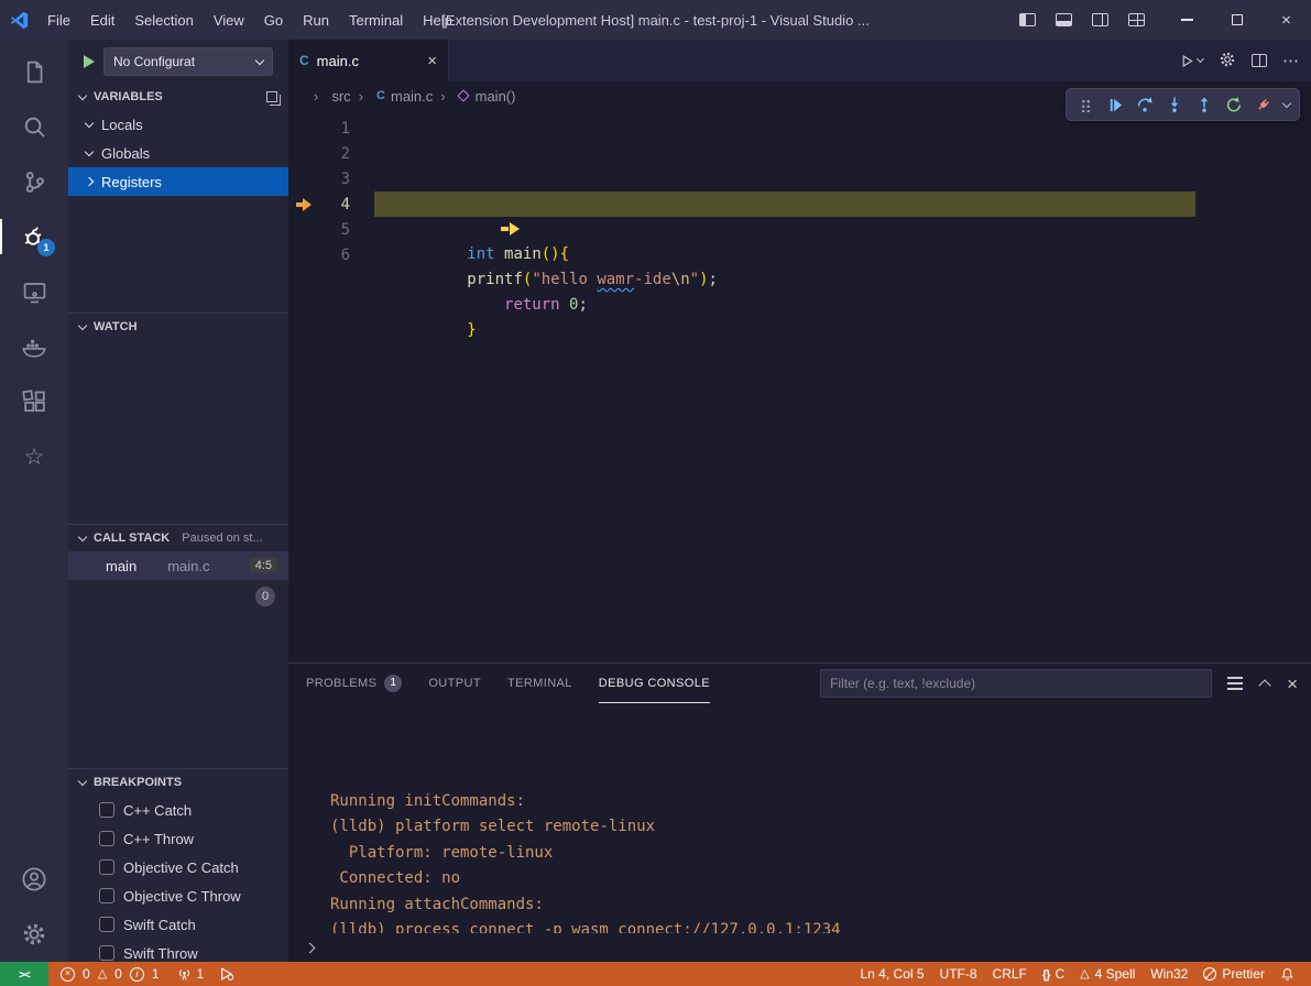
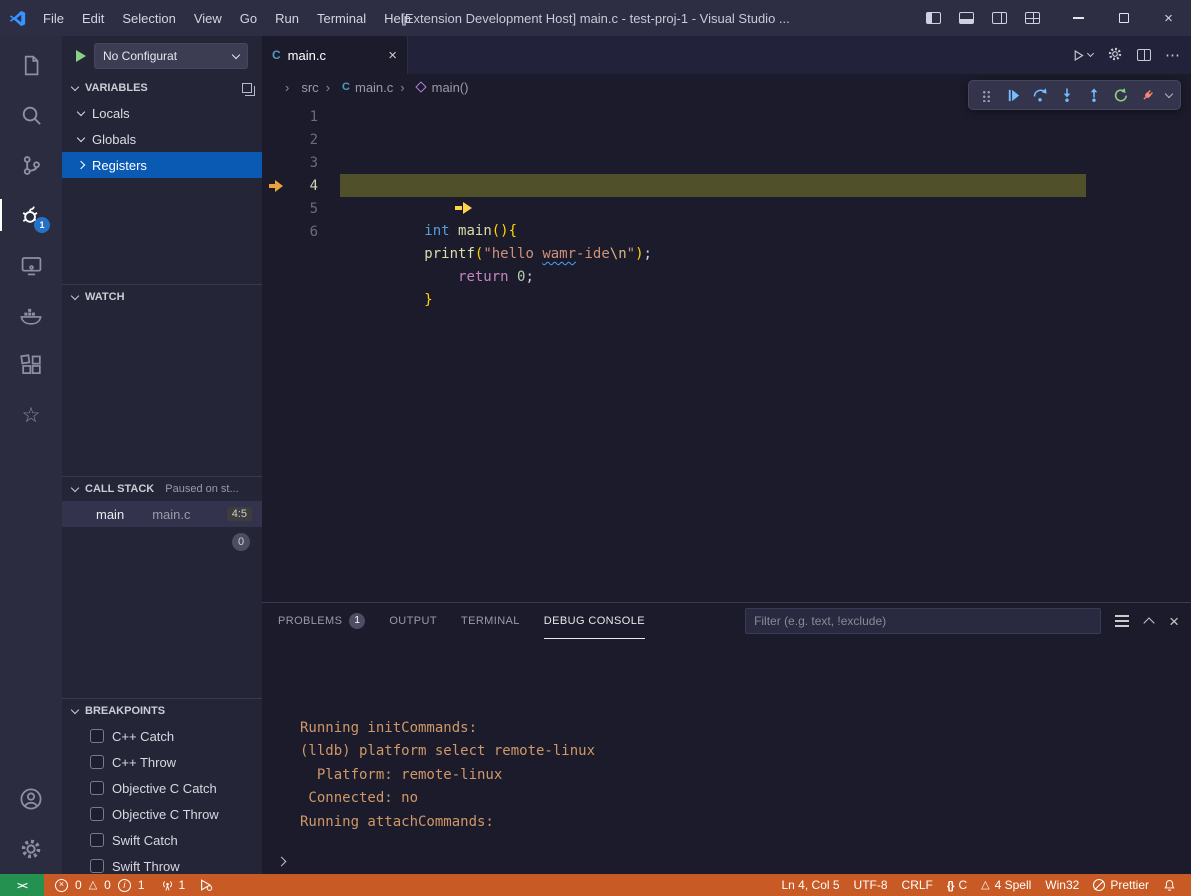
  File
  Edit
  Selection
  View
  Go
  Run
  Terminal
  Help
  [Extension Development Host] main.c - test-proj-1 - Visual Studio ...
  ×
  1
  ☆
  No Configurat
  VARIABLES
  Locals
  Globals
  Registers
  WATCH
  CALL STACK
  Paused on st...
  main
  main.c
  4:5
  0
  BREAKPOINTS
  C++ Catch
  C++ Throw
  Objective C Catch
  Objective C Throw
  Swift Catch
  Swift Throw
  C
  main.c
  ×
  ⋯
  src
  main.c
  main()
  1
  2
  3
  t main(){
  4
  printf("hello wamr-ide\n");
  5
  return 0;
  6
  }
  PROBLEMS
  1
  OUTPUT
  TERMINAL
  DEBUG CONSOLE
  Filter (e.g. text, !exclude)
  ×
  Running initCommands:
  (lldb) platform select remote-linux
  Platform: remote-linux
  Connected: no
  Running attachCommands:
- (lldb) process connect -p wasm connect://127.0.0.1:1234
  0
  △
  0
  1
  1
  Ln 4, Col 5
  UTF-8
  CRLF
  C
  △
  4 Spell
  Win32
  Prettier
